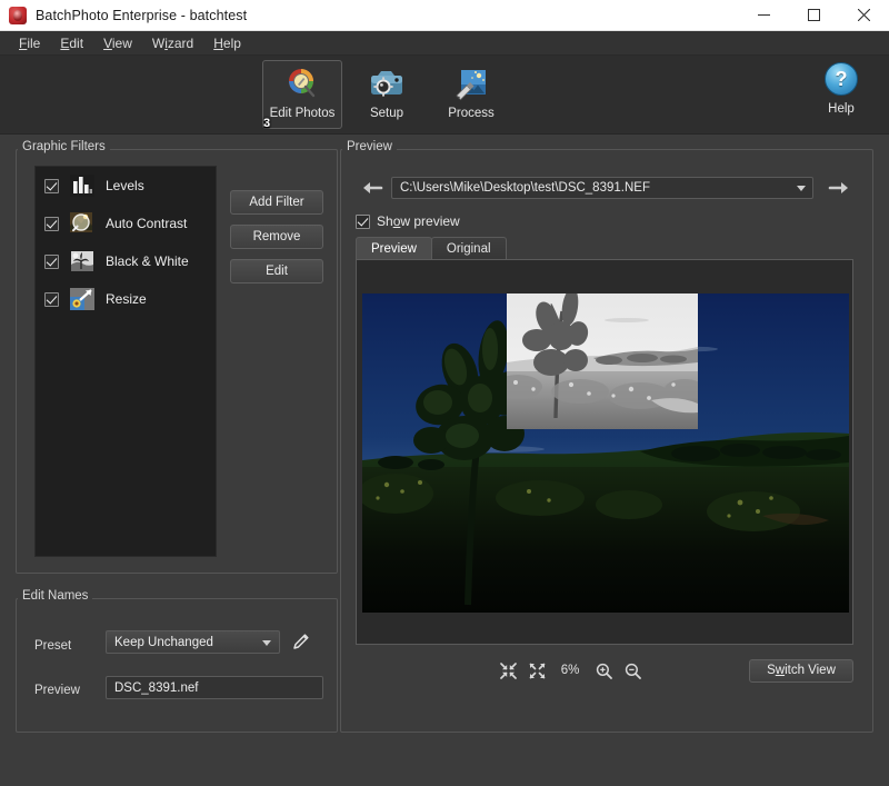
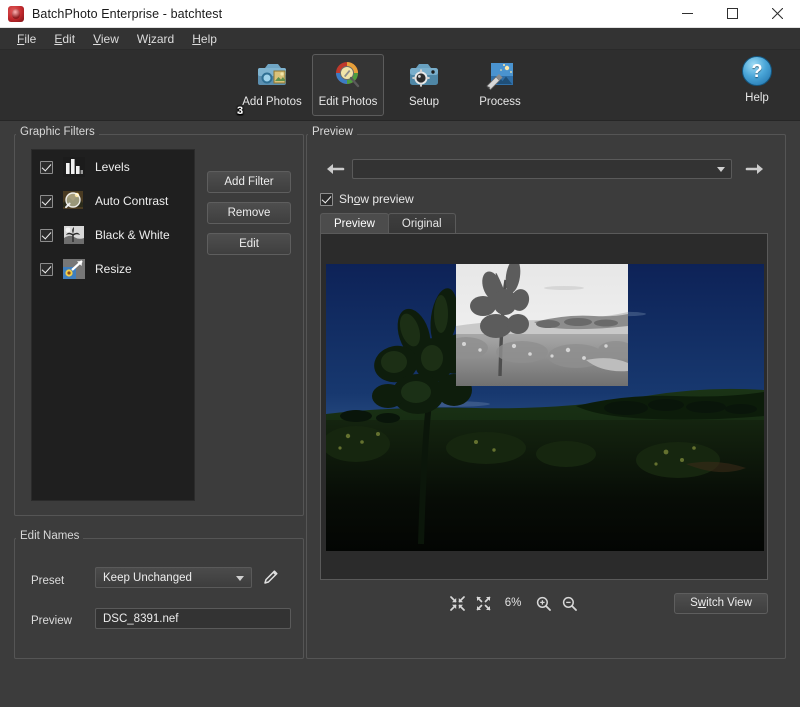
  BatchPhoto Enterprise - batchtest
  File
  Edit
  View
  Wizard
  Help
+ 1
+ Add Photos
  2
  Edit Photos
  3
  Setup
  Process
  ?
  Help
  Graphic Filters
  Levels
  Auto Contrast
  Black & White
  Resize
  Add Filter
  Remove
  Edit
  Edit Names
  Preset
  Keep Unchanged
  Preview
  DSC_8391.nef
  Preview
- C:\Users\Mike\Desktop\test\DSC_8391.NEF
  Show preview
  Preview
  Original
  6%
  Switch View
